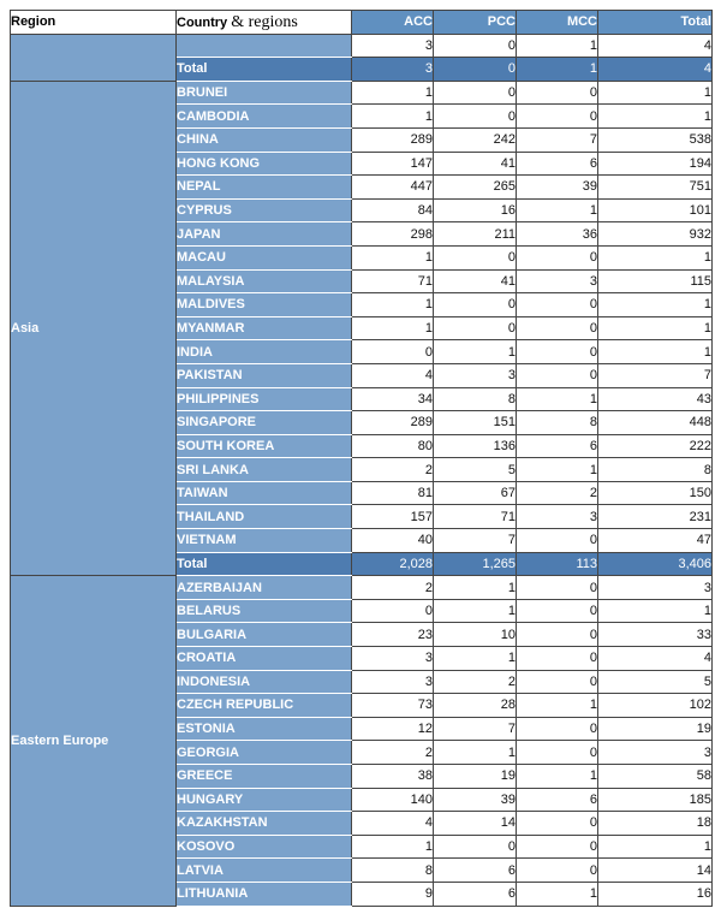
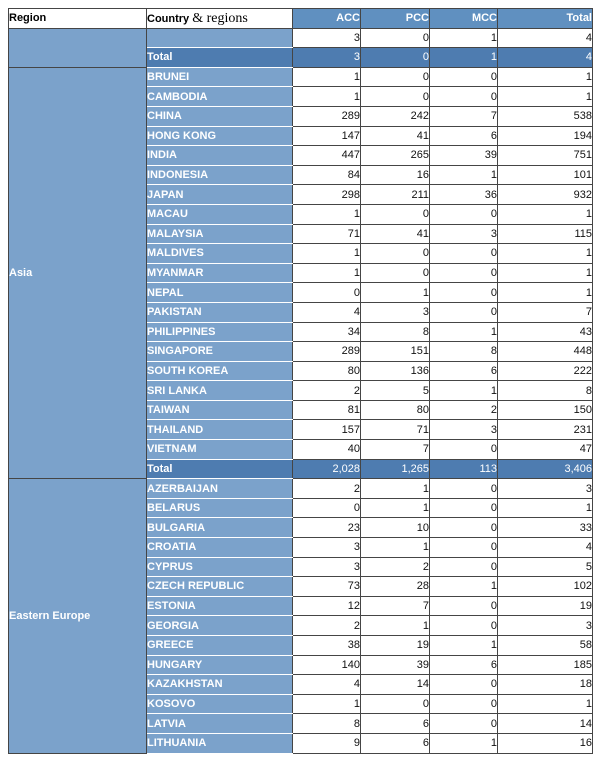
  Region	Country & regions	ACC	PCC	MCC	Total
  		3	0	1	4
  Total	3	0	1	4
  Asia	BRUNEI	1	0	0	1
  CAMBODIA	1	0	0	1
  CHINA	289	242	7	538
  HONG KONG	147	41	6	194
- NEPAL	447	265	39	751
+ INDIA	447	265	39	751
- CYPRUS	84	16	1	101
+ INDONESIA	84	16	1	101
  JAPAN	298	211	36	932
  MACAU	1	0	0	1
  MALAYSIA	71	41	3	115
  MALDIVES	1	0	0	1
  MYANMAR	1	0	0	1
- INDIA	0	1	0	1
+ NEPAL	0	1	0	1
  PAKISTAN	4	3	0	7
  PHILIPPINES	34	8	1	43
  SINGAPORE	289	151	8	448
  SOUTH KOREA	80	136	6	222
  SRI LANKA	2	5	1	8
- TAIWAN	81	67	2	150
+ TAIWAN	81	80	2	150
  THAILAND	157	71	3	231
  VIETNAM	40	7	0	47
  Total	2,028	1,265	113	3,406
  Eastern Europe	AZERBAIJAN	2	1	0	3
  BELARUS	0	1	0	1
  BULGARIA	23	10	0	33
  CROATIA	3	1	0	4
- INDONESIA	3	2	0	5
+ CYPRUS	3	2	0	5
  CZECH REPUBLIC	73	28	1	102
  ESTONIA	12	7	0	19
  GEORGIA	2	1	0	3
  GREECE	38	19	1	58
  HUNGARY	140	39	6	185
  KAZAKHSTAN	4	14	0	18
  KOSOVO	1	0	0	1
  LATVIA	8	6	0	14
  LITHUANIA	9	6	1	16
